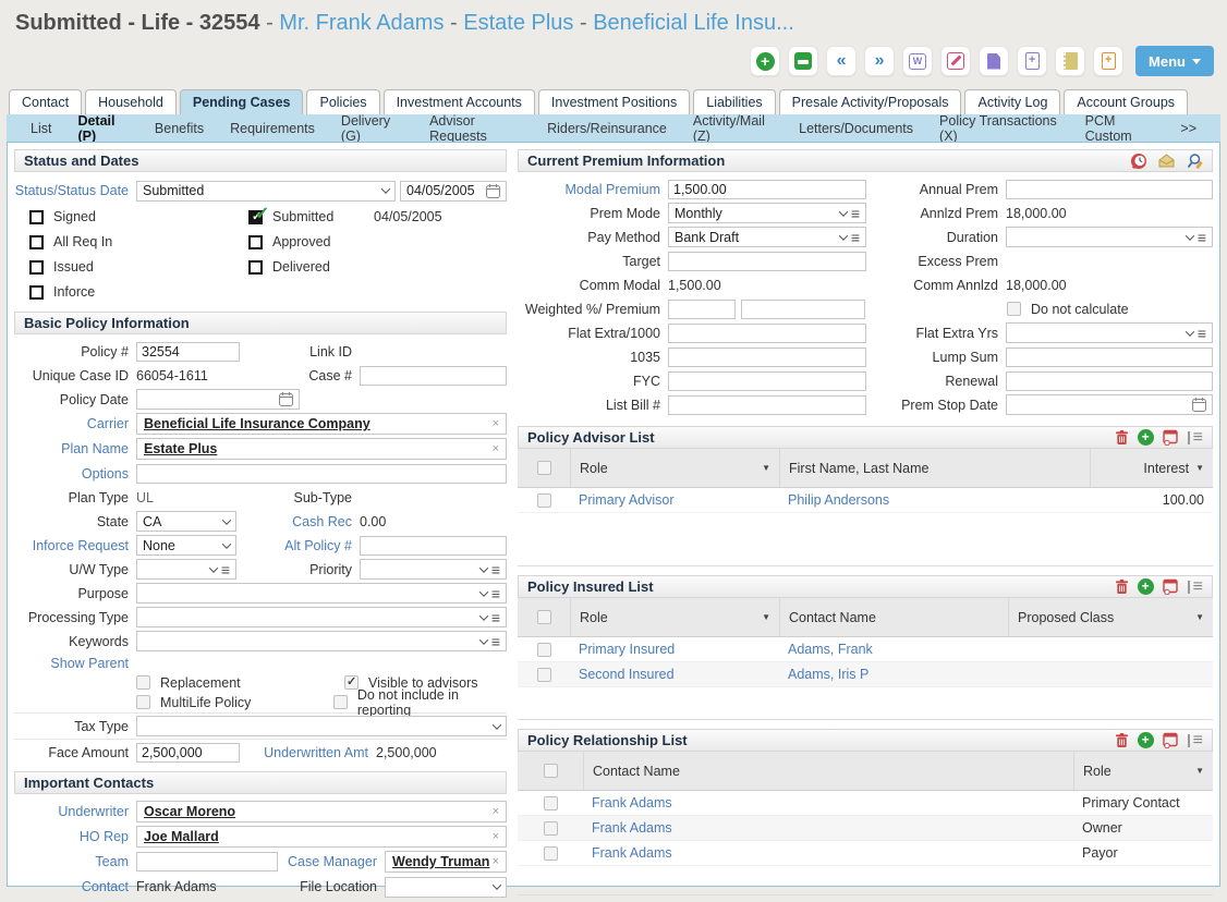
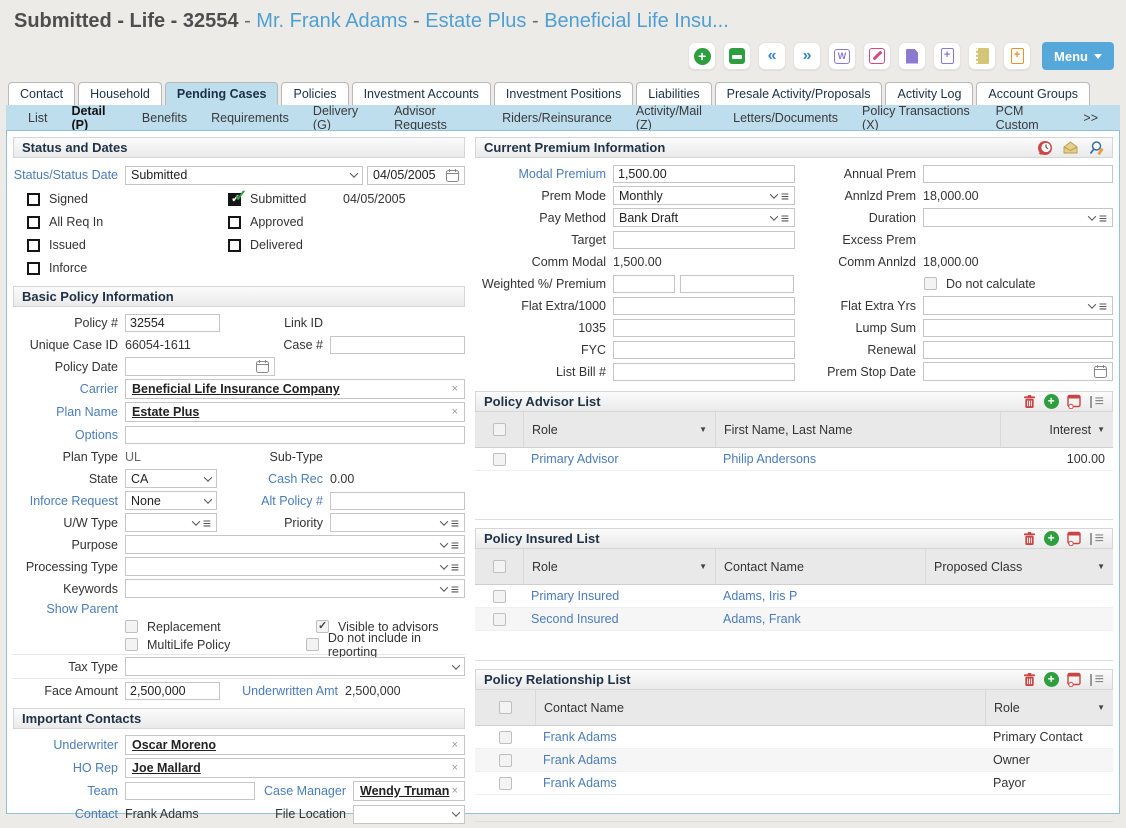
  Submitted - Life - 32554 - Mr. Frank Adams - Estate Plus - Beneficial Life Insu...
  +
  «
  »
  W
  +
  +
  Menu
  Contact
  Household
  Pending Cases
  Policies
  Investment Accounts
  Investment Positions
  Liabilities
  Presale Activity/Proposals
  Activity Log
  Account Groups
  List
  Detail (P)
  Benefits
  Requirements
  Delivery (G)
  Advisor Requests
  Riders/Reinsurance
  Activity/Mail (Z)
  Letters/Documents
  Policy Transactions (X)
  PCM Custom
  >>
  Status and Dates
  Status/Status Date
  Submitted
  04/05/2005
  Signed
  ✓
  ✓
  Submitted
  04/05/2005
  All Req In
  Approved
  Issued
  Delivered
  Inforce
  Basic Policy Information
  Policy #
  32554
  Link ID
  Unique Case ID
  66054-1611
  Case #
  Policy Date
  Carrier
  Beneficial Life Insurance Company
  ×
  Plan Name
  Estate Plus
  ×
  Options
  Plan Type
  UL
  Sub-Type
  State
  CA
  Cash Rec
  0.00
  Inforce Request
  None
  Alt Policy #
  U/W Type
  ≡
  Priority
  ≡
  Purpose
  ≡
  Processing Type
  ≡
  Keywords
  ≡
  Show Parent
  Replacement
  ✓
  Visible to advisors
  MultiLife Policy
  Do not include in reporting
  Tax Type
  Face Amount
  2,500,000
  Underwritten Amt
  2,500,000
  Important Contacts
  Underwriter
  Oscar Moreno
  ×
  HO Rep
  Joe Mallard
  ×
  Team
  Case Manager
  Wendy Truman
  ×
  Contact
  Frank Adams
  File Location
  Current Premium Information
  Modal Premium
  1,500.00
  Annual Prem
  Prem Mode
  Monthly
  ≡
  Annlzd Prem
  18,000.00
  Pay Method
  Bank Draft
  ≡
  Duration
  ≡
  Target
  Excess Prem
  Comm Modal
  1,500.00
  Comm Annlzd
  18,000.00
  Weighted %/ Premium
  Do not calculate
  Flat Extra/1000
  Flat Extra Yrs
  ≡
  1035
  Lump Sum
  FYC
  Renewal
  List Bill #
  Prem Stop Date
  Policy Advisor List
  +
  ≡
  Role
  ▼
  First Name, Last Name
  Interest
  ▼
  Primary Advisor
  Philip Andersons
  100.00
  Policy Insured List
  +
  ≡
  Role
  ▼
  Contact Name
  Proposed Class
  ▼
  Primary Insured
- Adams, Frank
+ Adams, Iris P
  Second Insured
- Adams, Iris P
+ Adams, Frank
  Policy Relationship List
  +
  ≡
  Contact Name
  Role
  ▼
  Frank Adams
  Primary Contact
  Frank Adams
  Owner
  Frank Adams
  Payor
